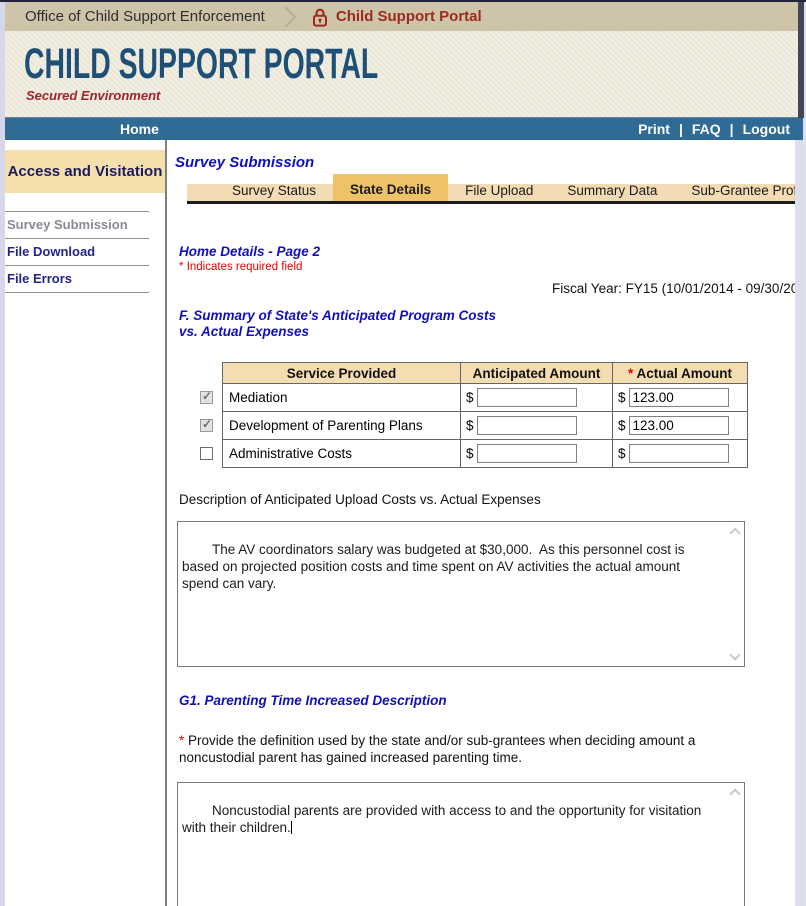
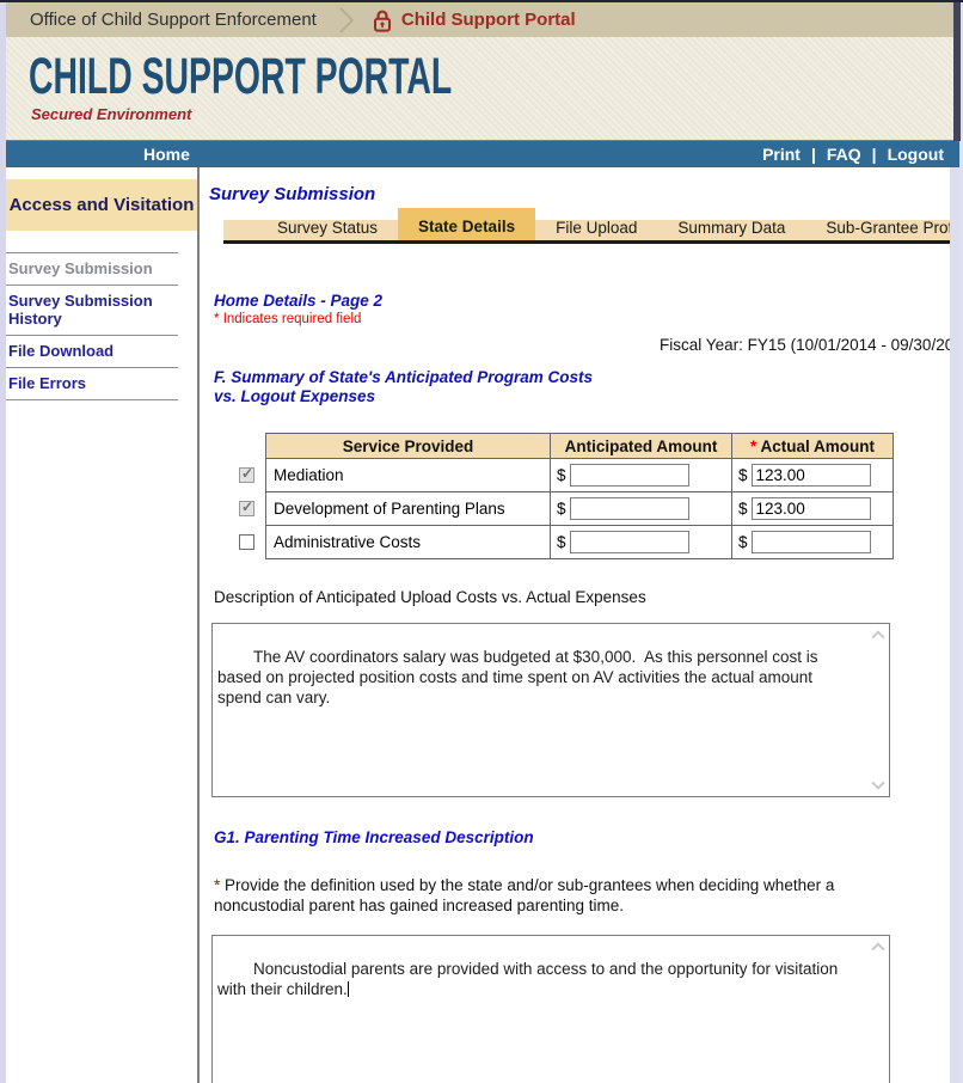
  Office of Child Support Enforcement
  Child Support Portal
  CHILD SUPPORT PORTAL
  Secured Environment
  Home
  Print
  |
  FAQ
  |
  Logout
  Access and Visitation
  Survey Submission
+ Survey Submission History
  File Download
  File Errors
  Survey Submission
  Survey Status
  State Details
  File Upload
  Summary Data
  Sub-Grantee Pro
  Home Details - Page 2
  * Indicates required field
  Fiscal Year: FY15 (10/01/2014 - 09/30/2
- F. Summary of State's Anticipated Program Costs vs. Actual Expenses
+ F. Summary of State's Anticipated Program Costs vs. Logout Expenses
  	Service Provided	Anticipated Amount	* Actual Amount
  	Mediation	$	$ 123.00
  	Development of Parenting Plans	$	$ 123.00
  	Administrative Costs	$	$
  Description of Anticipated Upload Costs vs. Actual Expenses
  The AV coordinators salary was budgeted at $30,000. As this personnel cost is based on projected position costs and time spent on AV activities the actual amount spend can vary.
  G1. Parenting Time Increased Description
- * Provide the definition used by the state and/or sub-grantees when deciding amount a noncustodial parent has gained increased parenting time.
+ * Provide the definition used by the state and/or sub-grantees when deciding whether a noncustodial parent has gained increased parenting time.
  Noncustodial parents are provided with access to and the opportunity for visitation with their children.
